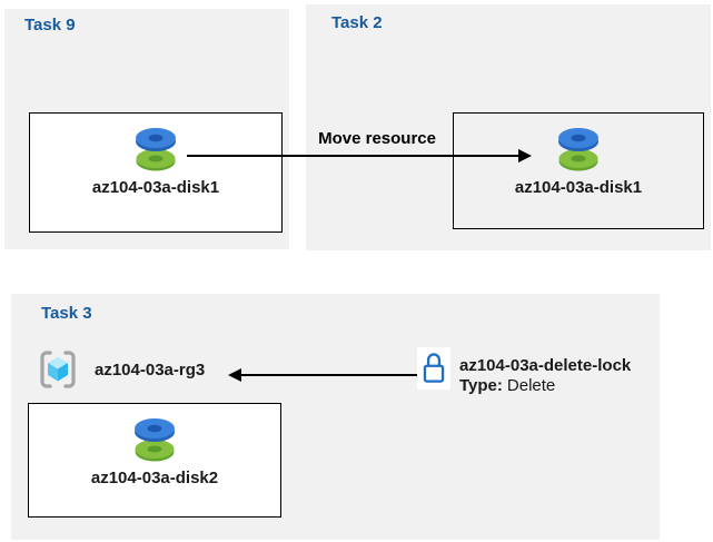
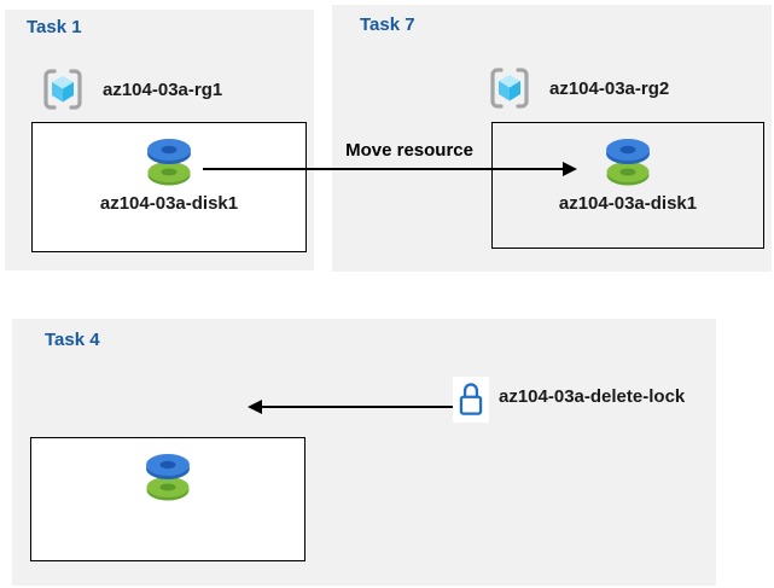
- Task 9
+ Task 1
+ az104-03a-rg1
  az104-03a-disk1
- Task 2
+ Task 7
+ az104-03a-rg2
  az104-03a-disk1
- Task 3
+ Task 4
- az104-03a-rg3
- az104-03a-disk2
  Move resource
  az104-03a-delete-lock
- Type: Delete
